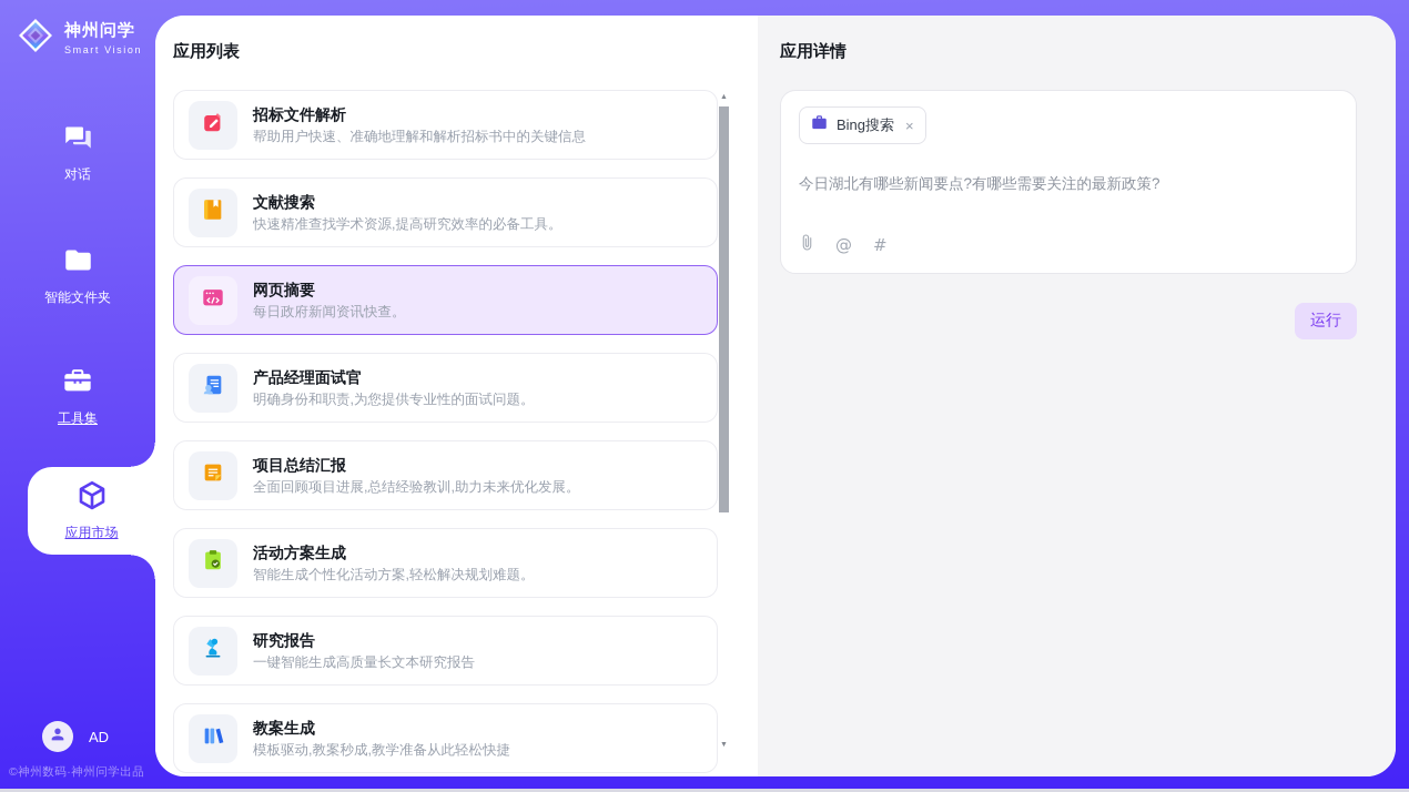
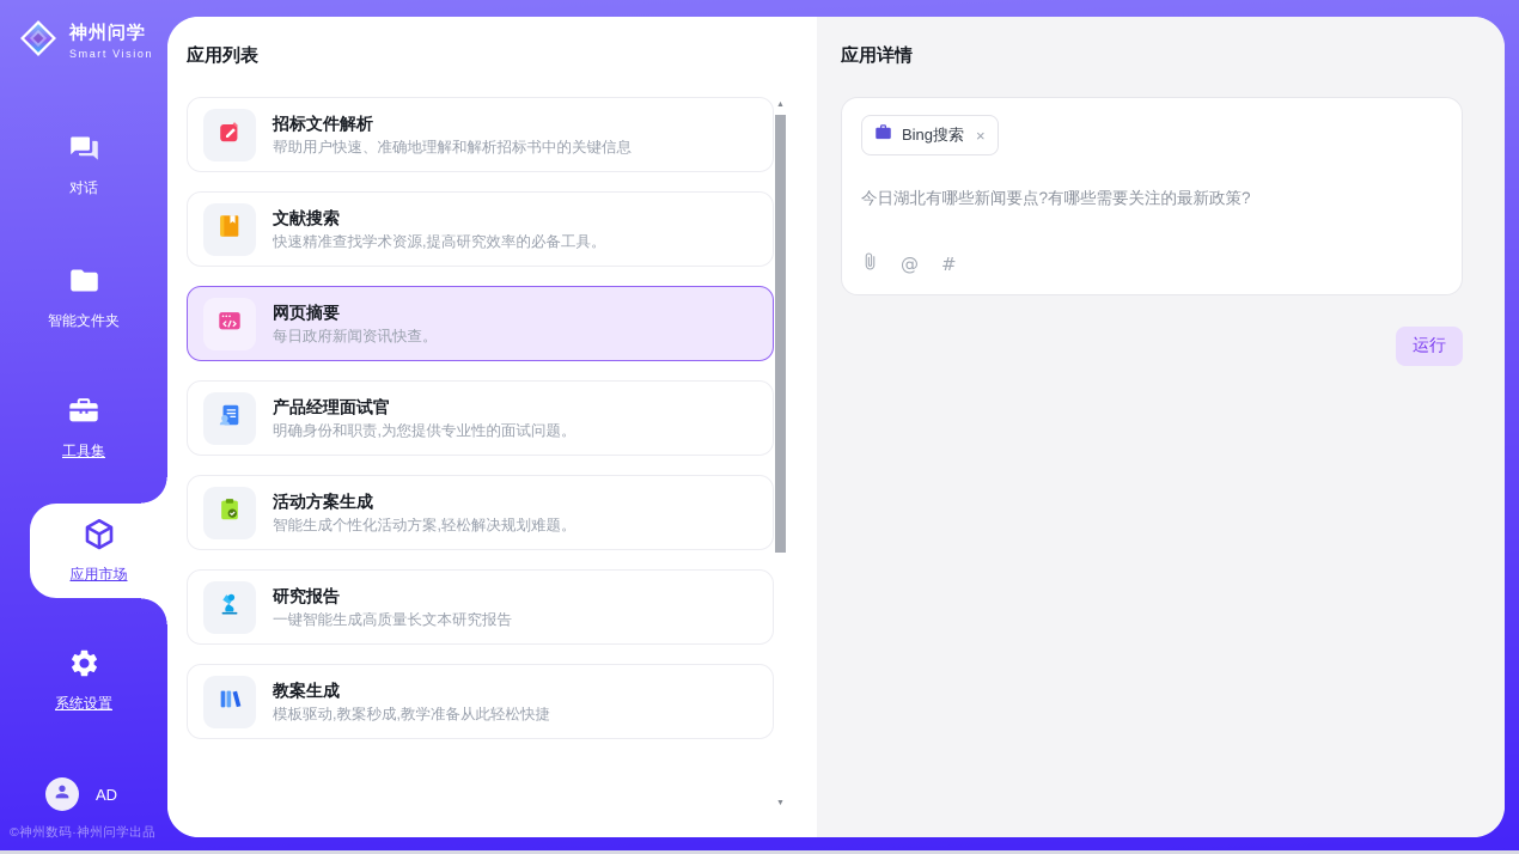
  神州问学
  Smart Vision
  对话
  智能文件夹
  工具集
+ 系统设置
  AD
  ©神州数码·神州问学出品
  应用市场
  应用列表
  招标文件解析
  帮助用户快速、准确地理解和解析招标书中的关键信息
  文献搜索
  快速精准查找学术资源,提高研究效率的必备工具。
  网页摘要
  每日政府新闻资讯快查。
  产品经理面试官
  明确身份和职责,为您提供专业性的面试问题。
- 项目总结汇报
- 全面回顾项目进展,总结经验教训,助力未来优化发展。
  活动方案生成
  智能生成个性化活动方案,轻松解决规划难题。
  研究报告
  一键智能生成高质量长文本研究报告
  教案生成
  模板驱动,教案秒成,教学准备从此轻松快捷
  应用详情
  Bing搜索
  ×
  今日湖北有哪些新闻要点?有哪些需要关注的最新政策?
  @
  #
  运行
